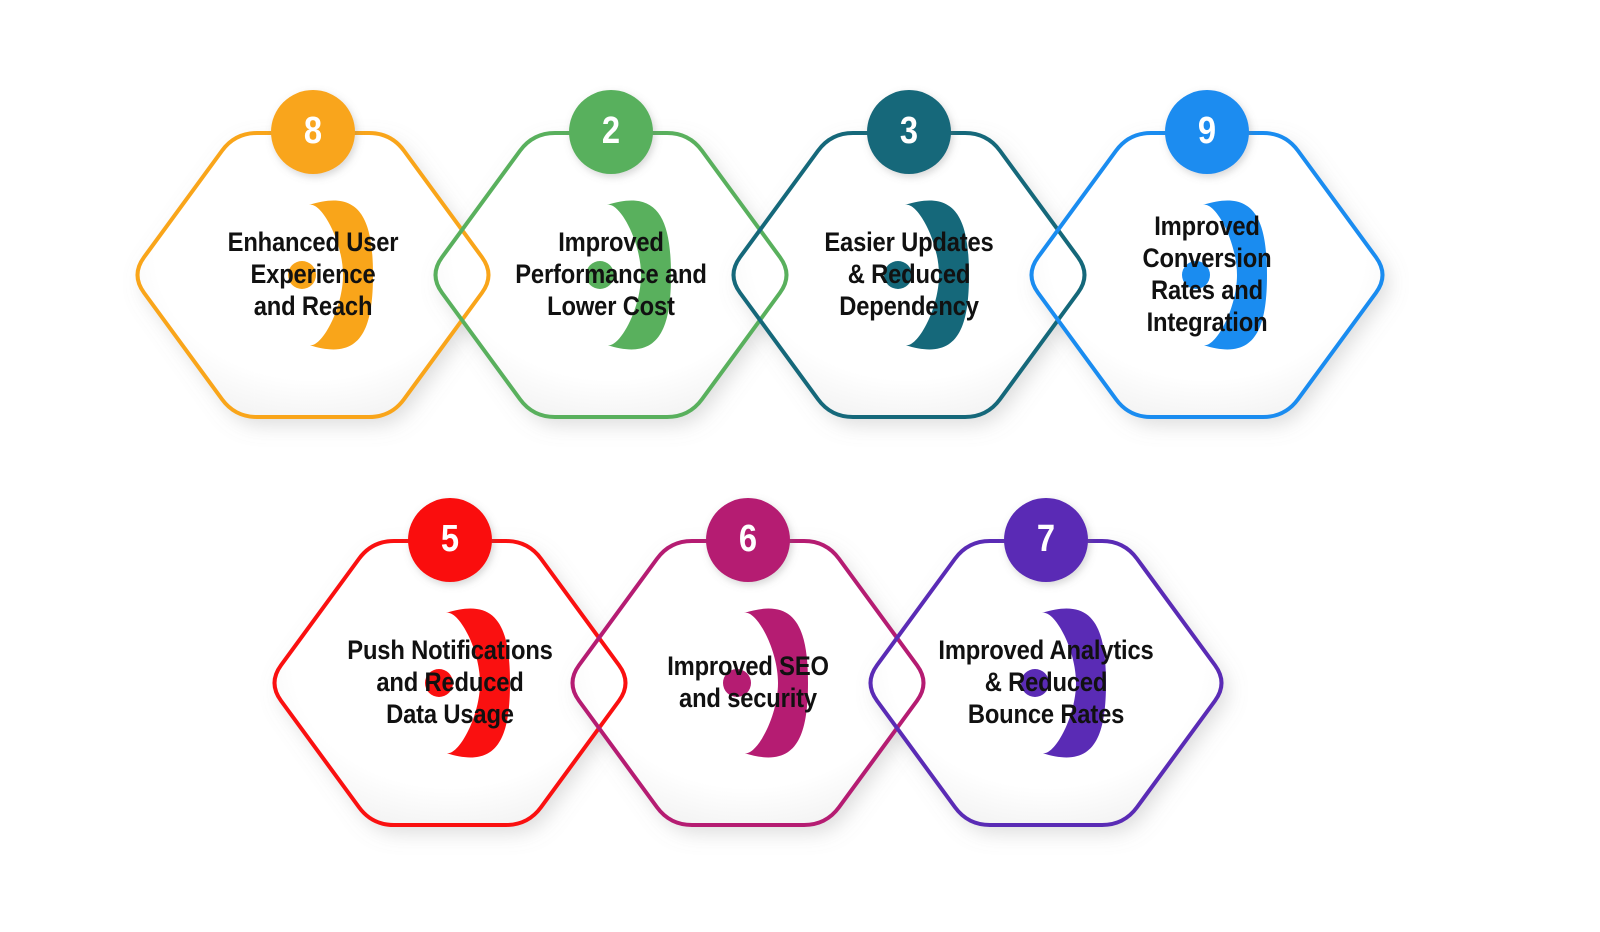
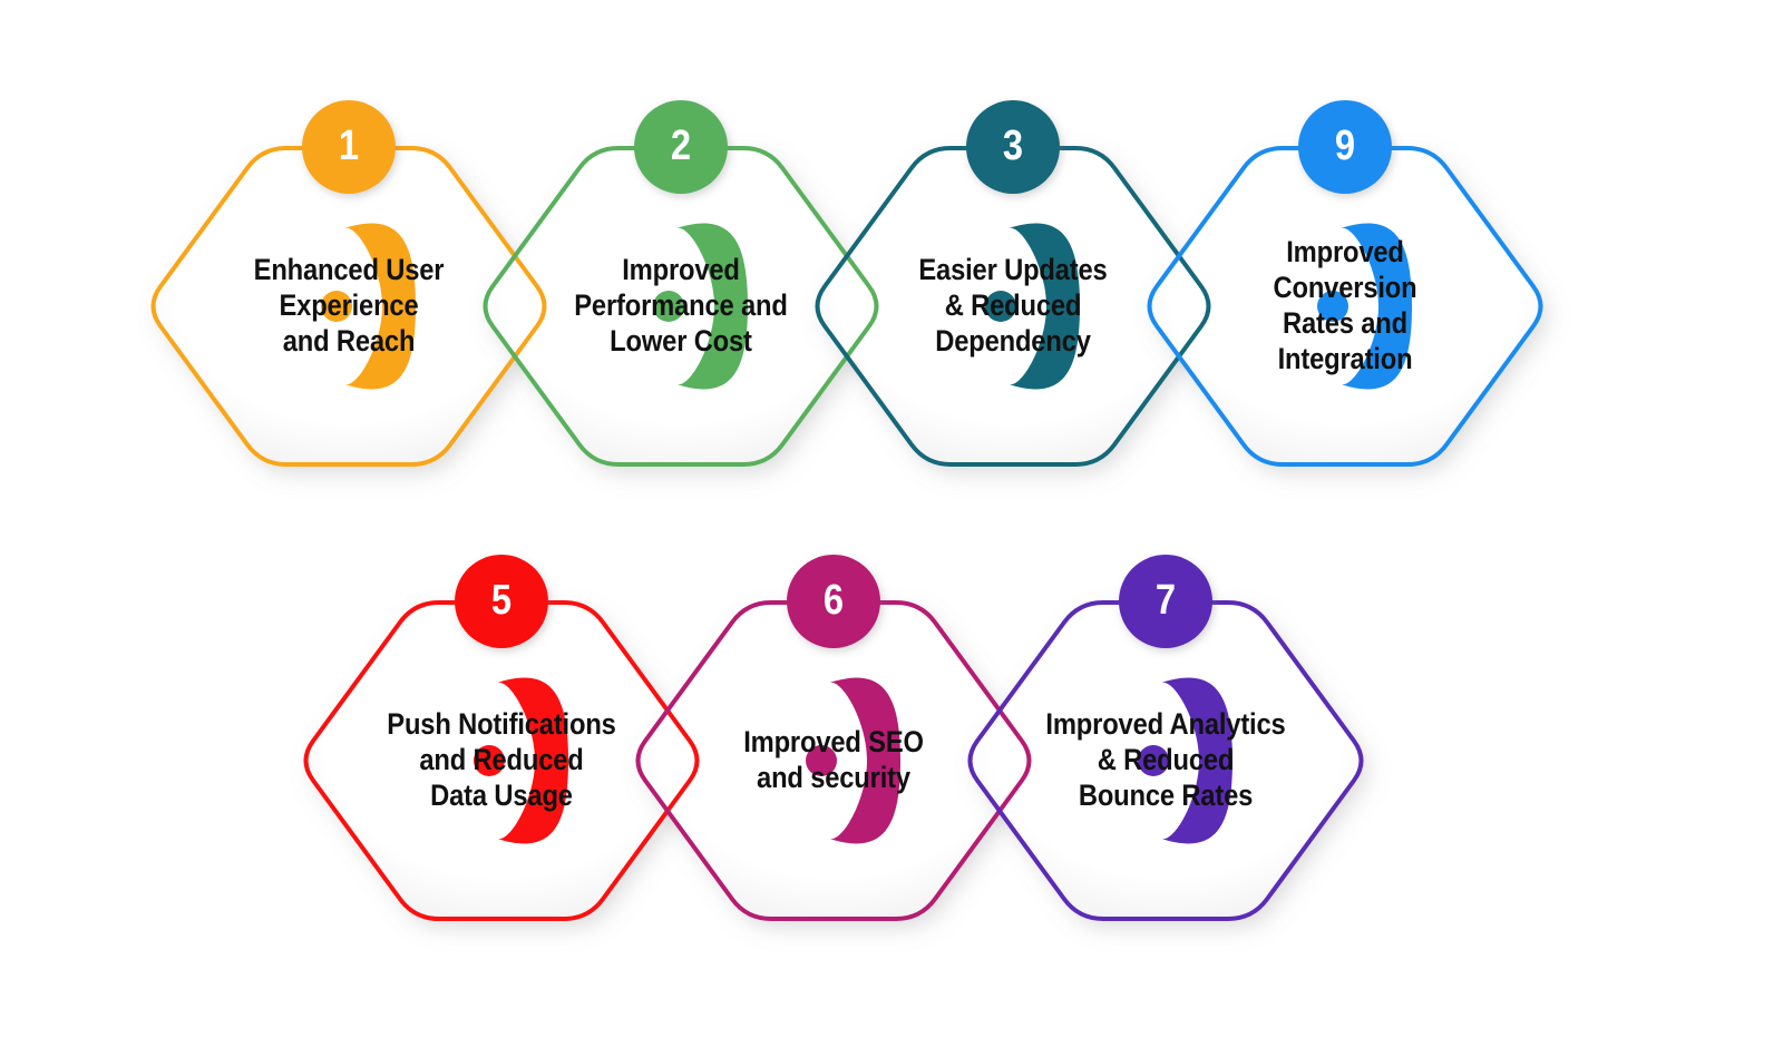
- 8
+ 1
  Enhanced User
  Experience
  and Reach
  2
  Improved
  Performance and
  Lower Cost
  3
  Easier Updates
  & Reduced
  Dependency
  9
  Improved
  Conversion
  Rates and
  Integration
  5
  Push Notifications
  and Reduced
  Data Usage
  6
  Improved SEO
  and security
  7
  Improved Analytics
  & Reduced
  Bounce Rates
